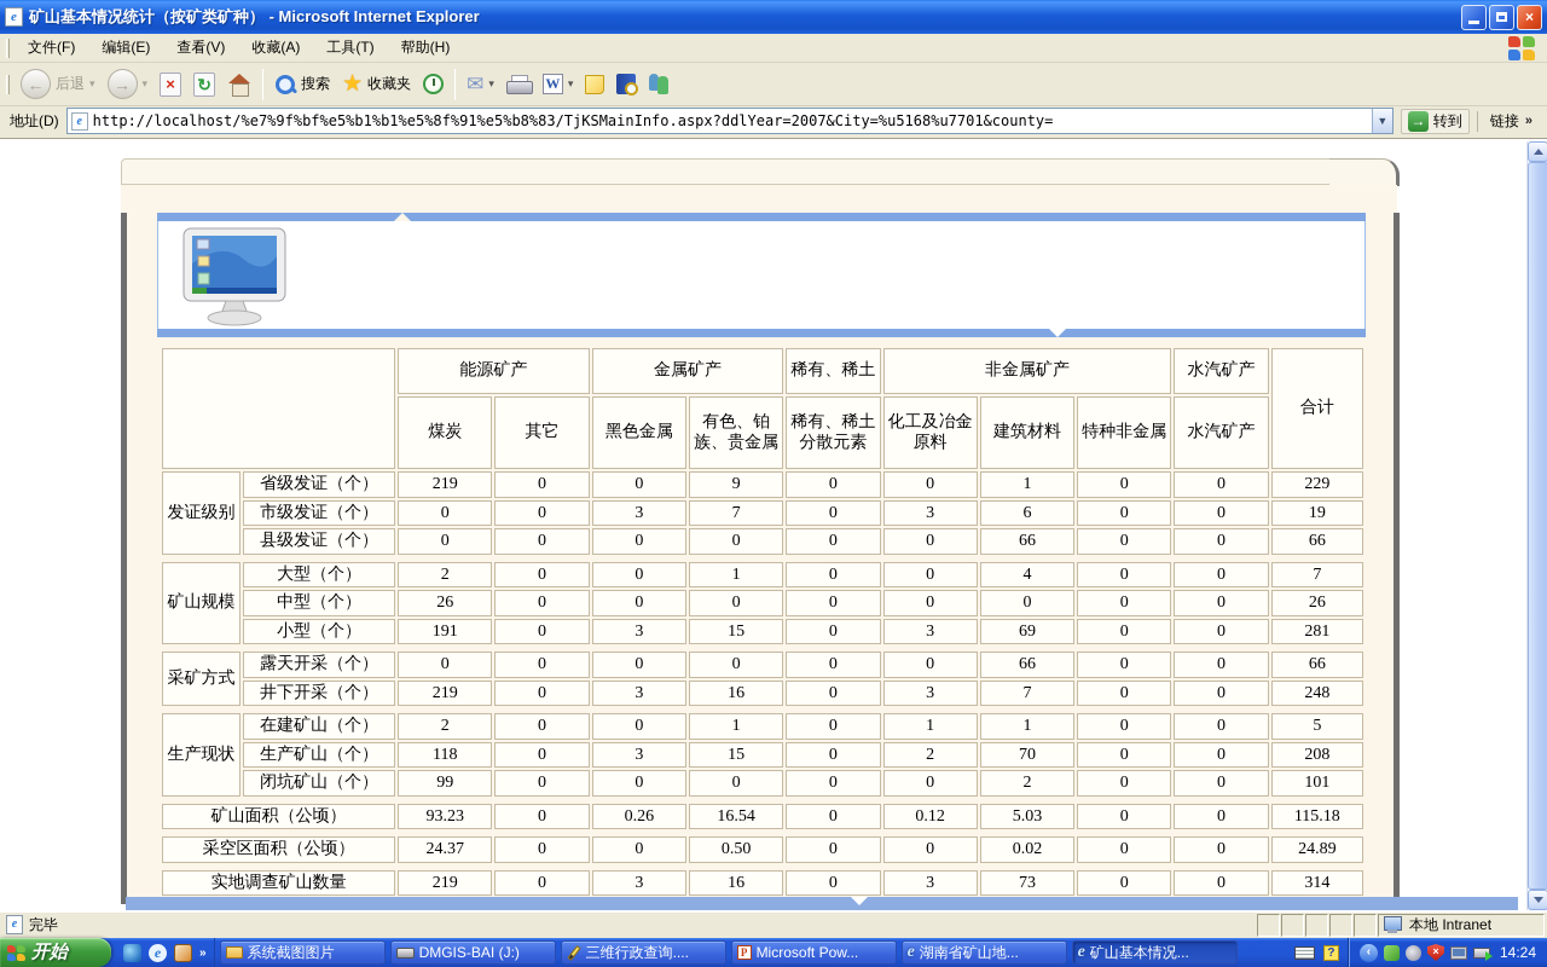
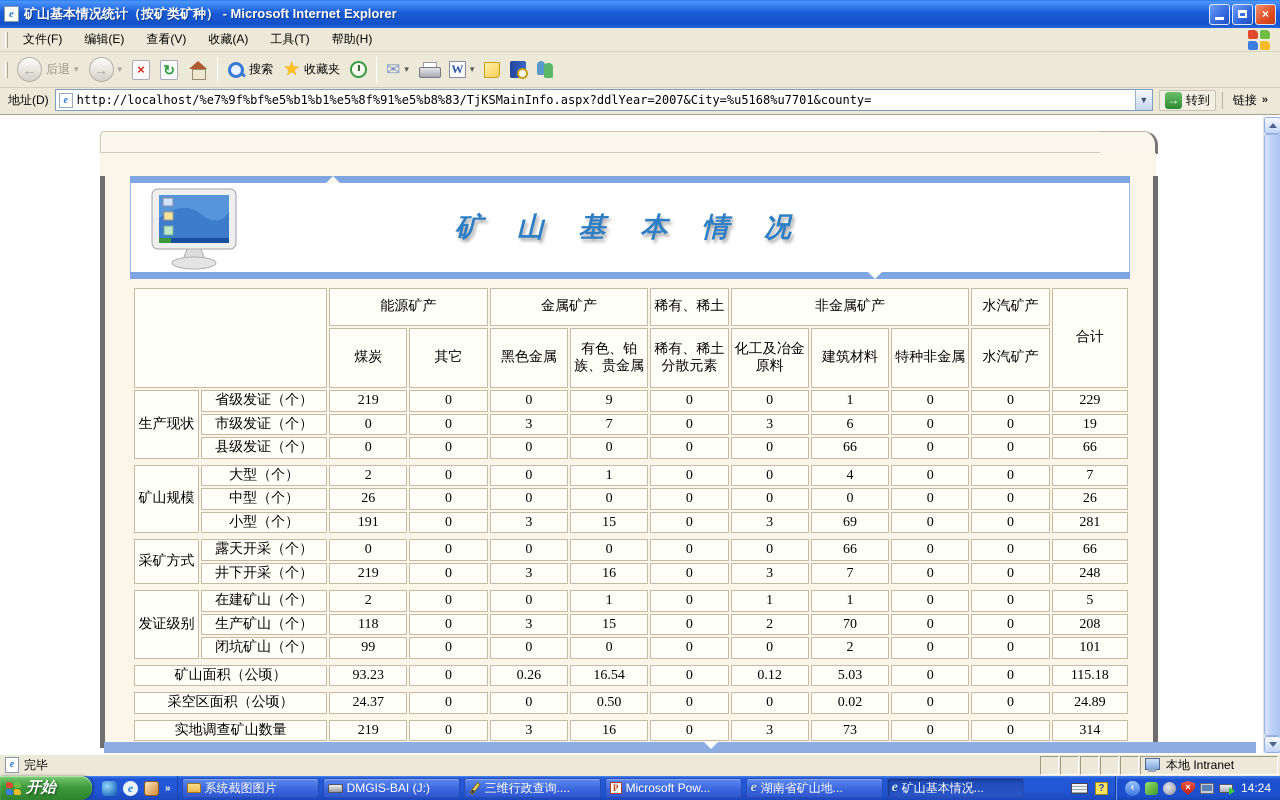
  e
  矿山基本情况统计（按矿类矿种） - Microsoft Internet Explorer
  ×
  文件(F)
  编辑(E)
  查看(V)
  收藏(A)
  工具(T)
  帮助(H)
  ←
  后退
  ▾
  →
  ▾
  ×
  ↻
  搜索
  ★
  收藏夹
  ✉
  ▾
  W
  ▾
  地址(D)
  e
  http://localhost/%e7%9f%bf%e5%b1%b1%e5%8f%91%e5%b8%83/TjKSMainInfo.aspx?ddlYear=2007&City=%u5168%u7701&county=
  ▼
  →
  转到
  链接
  »
+ 矿 山 基 本 情 况
  	能源矿产	金属矿产	稀有、稀土	非金属矿产	水汽矿产	合计
  煤炭	其它	黑色金属	有色、铂族、贵金属	稀有、稀土分散元素	化工及冶金原料	建筑材料	特种非金属	水汽矿产
- 发证级别	省级发证（个）	219	0	0	9	0	0	1	0	0	229
+ 生产现状	省级发证（个）	219	0	0	9	0	0	1	0	0	229
  市级发证（个）	0	0	3	7	0	3	6	0	0	19
  县级发证（个）	0	0	0	0	0	0	66	0	0	66
  矿山规模	大型（个）	2	0	0	1	0	0	4	0	0	7
  中型（个）	26	0	0	0	0	0	0	0	0	26
  小型（个）	191	0	3	15	0	3	69	0	0	281
  采矿方式	露天开采（个）	0	0	0	0	0	0	66	0	0	66
  井下开采（个）	219	0	3	16	0	3	7	0	0	248
- 生产现状	在建矿山（个）	2	0	0	1	0	1	1	0	0	5
+ 发证级别	在建矿山（个）	2	0	0	1	0	1	1	0	0	5
  生产矿山（个）	118	0	3	15	0	2	70	0	0	208
  闭坑矿山（个）	99	0	0	0	0	0	2	0	0	101
  矿山面积（公顷）	93.23	0	0.26	16.54	0	0.12	5.03	0	0	115.18
  采空区面积（公顷）	24.37	0	0	0.50	0	0	0.02	0	0	24.89
  实地调查矿山数量	219	0	3	16	0	3	73	0	0	314
  e
  完毕
  本地 Intranet
  开始
  e
  »
  系统截图图片
  DMGIS-BAI (J:)
  三维行政查询....
  P
  Microsoft Pow...
  e
  湖南省矿山地...
  e
  矿山基本情况...
  ?
  ‹
  ×
  14:24
